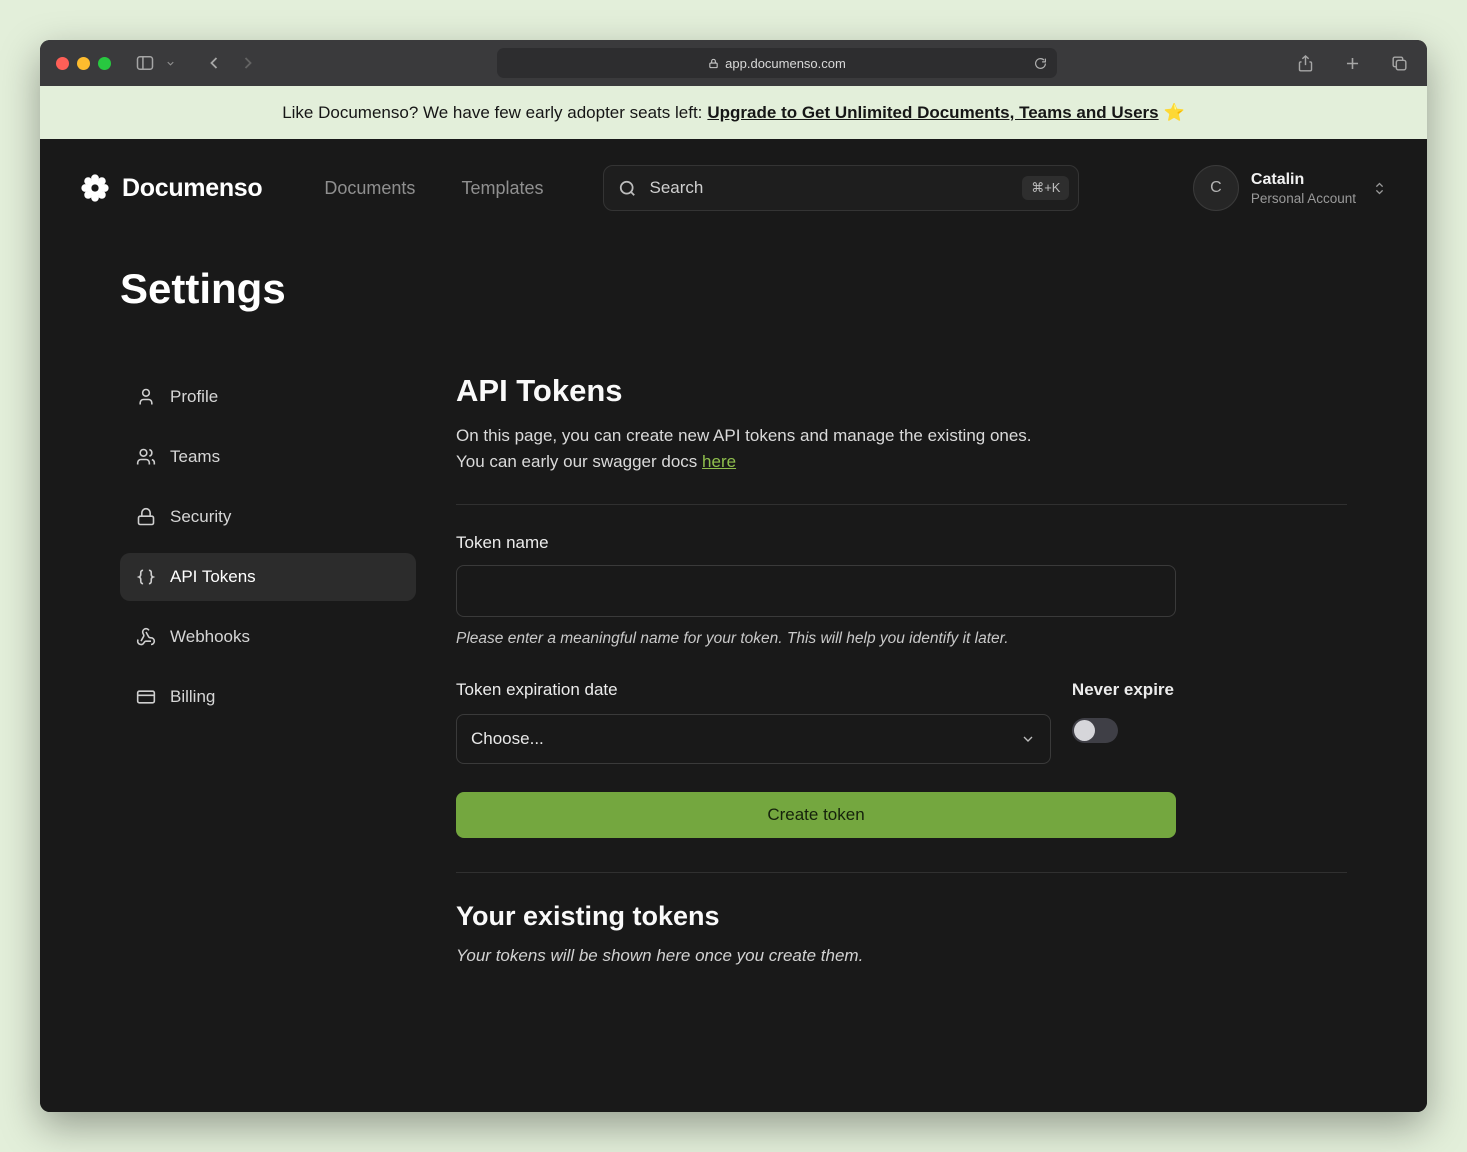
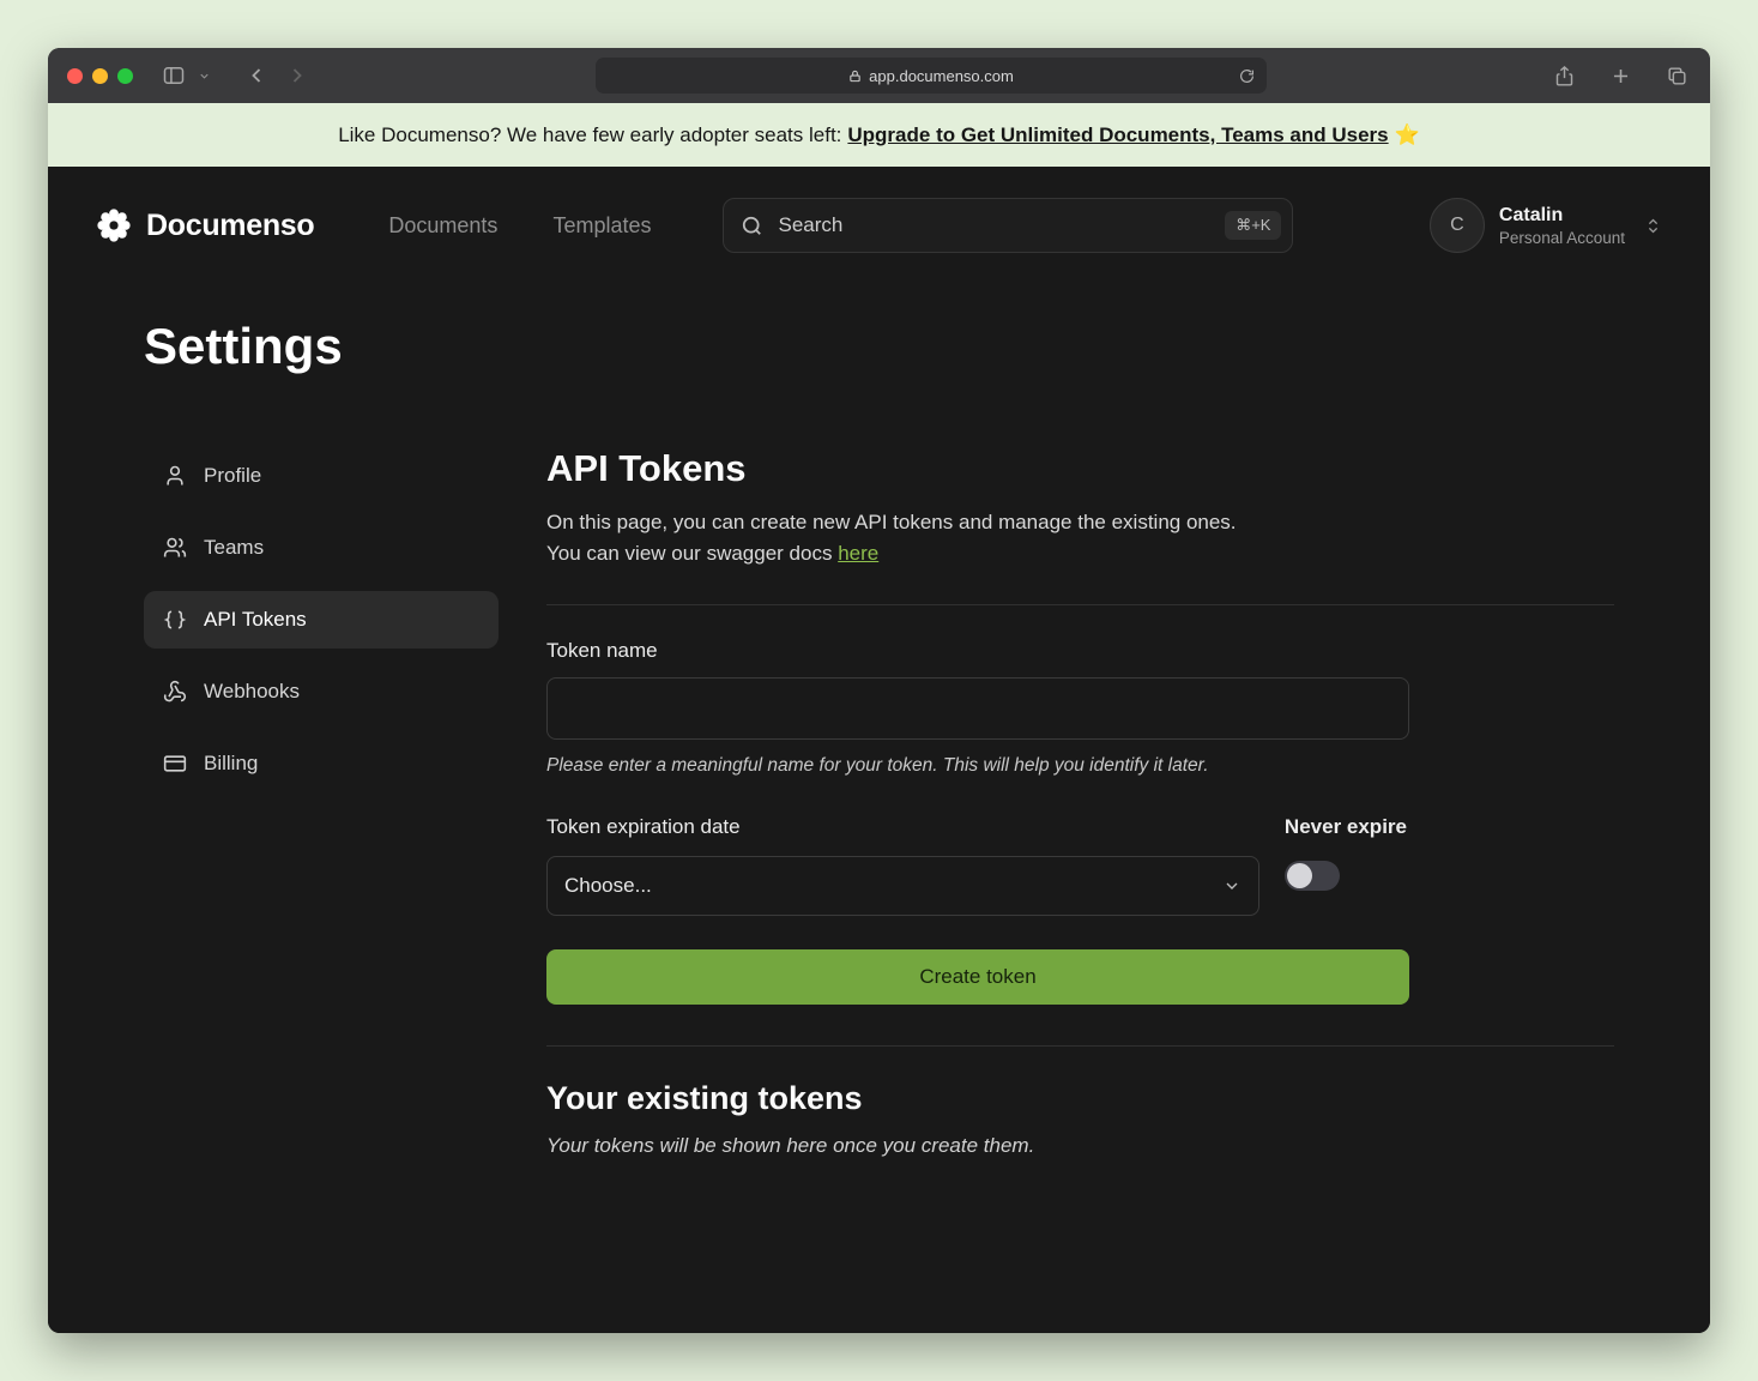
  app.documenso.com
  Like Documenso? We have few early adopter seats left:
  Upgrade to Get Unlimited Documents, Teams and Users
  ⭐
  Documenso
  Documents
  Templates
  Search
  ⌘+K
  C
  Catalin
  Personal Account
  Settings
  Profile
  Teams
- Security
  API Tokens
  Webhooks
  Billing
  API Tokens
  On this page, you can create new API tokens and manage the existing ones.
- You can early our swagger docs here
+ You can view our swagger docs here
  Token name
  Please enter a meaningful name for your token. This will help you identify it later.
  Token expiration date
  Choose...
  Never expire
  Create token
  Your existing tokens
  Your tokens will be shown here once you create them.
